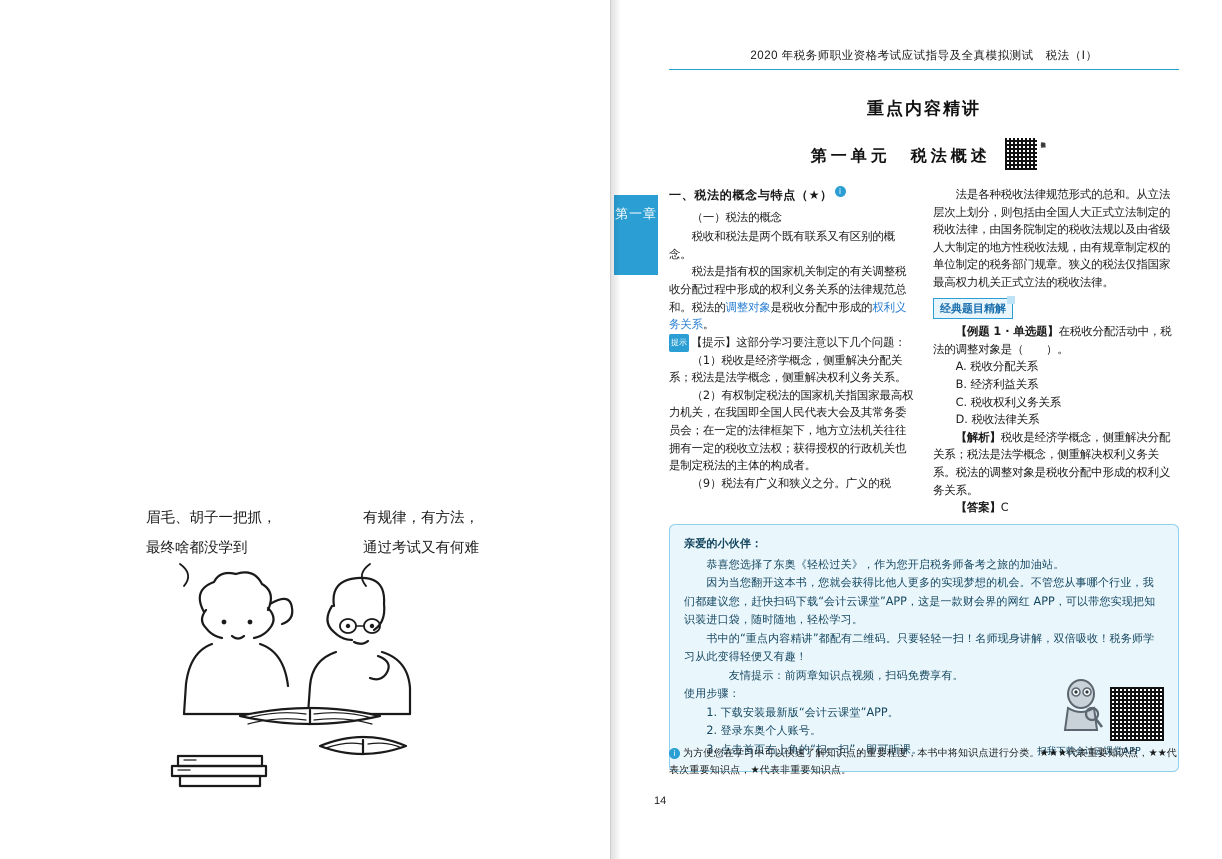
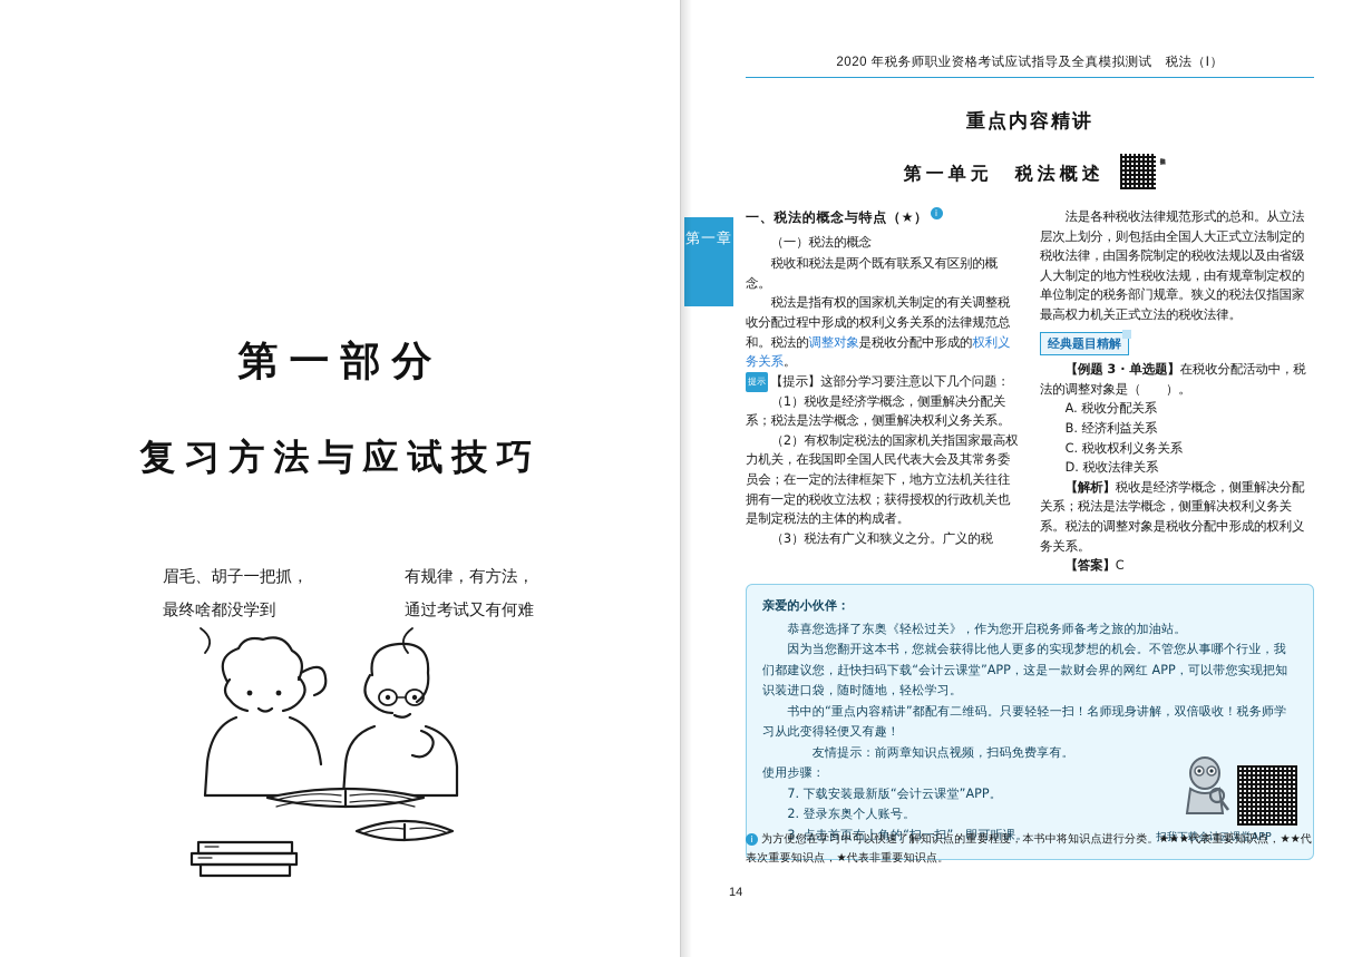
+ 第一部分
+ 复习方法与应试技巧
  眉毛、胡子一把抓，
  最终啥都没学到
  有规律，有方法，
  通过考试又有何难
  第一章
  2020 年税务师职业资格考试应试指导及全真模拟测试 税法（Ⅰ）
  重点内容精讲
  第一单元 税法概述
  一、税法的概念与特点（★） i
  （一）税法的概念
  税收和税法是两个既有联系又有区别的概念。
  税法是指有权的国家机关制定的有关调整税收分配过程中形成的权利义务关系的法律规范总和。税法的调整对象是税收分配中形成的权利义务关系。
  提示 【提示】这部分学习要注意以下几个问题：
  （1）税收是经济学概念，侧重解决分配关系；税法是法学概念，侧重解决权利义务关系。
  （2）有权制定税法的国家机关指国家最高权力机关，在我国即全国人民代表大会及其常务委员会；在一定的法律框架下，地方立法机关往往拥有一定的税收立法权；获得授权的行政机关也是制定税法的主体的构成者。
- （9）税法有广义和狭义之分。广义的税
+ （3）税法有广义和狭义之分。广义的税
  法是各种税收法律规范形式的总和。从立法层次上划分，则包括由全国人大正式立法制定的税收法律，由国务院制定的税收法规以及由省级人大制定的地方性税收法规，由有规章制定权的单位制定的税务部门规章。狭义的税法仅指国家最高权力机关正式立法的税收法律。
  经典题目精解
- 【例题 1 · 单选题】在税收分配活动中，税法的调整对象是（ ）。
+ 【例题 3 · 单选题】在税收分配活动中，税法的调整对象是（ ）。
  A. 税收分配关系
  B. 经济利益关系
  C. 税收权利义务关系
  D. 税收法律关系
  【解析】税收是经济学概念，侧重解决分配关系；税法是法学概念，侧重解决权利义务关系。税法的调整对象是税收分配中形成的权利义务关系。
  【答案】C
  亲爱的小伙伴：
  恭喜您选择了东奥《轻松过关》，作为您开启税务师备考之旅的加油站。
  因为当您翻开这本书，您就会获得比他人更多的实现梦想的机会。不管您从事哪个行业，我们都建议您，赶快扫码下载“会计云课堂”APP，这是一款财会界的网红 APP，可以带您实现把知识装进口袋，随时随地，轻松学习。
  书中的“重点内容精讲”都配有二维码。只要轻轻一扫！名师现身讲解，双倍吸收！税务师学习从此变得轻便又有趣！
  友情提示：前两章知识点视频，扫码免费享有。
  使用步骤：
- 1. 下载安装最新版“会计云课堂”APP。
+ 7. 下载安装最新版“会计云课堂”APP。
  2. 登录东奥个人账号。
  3. 点击首页右上角的“扫一扫”，即可听课。
  扫我下载会计云课堂APP
  i 为方便您在学习中可以快速了解知识点的重要程度，本书中将知识点进行分类。★★★代表重要知识点，★★代表次重要知识点，★代表非重要知识点。
  14
